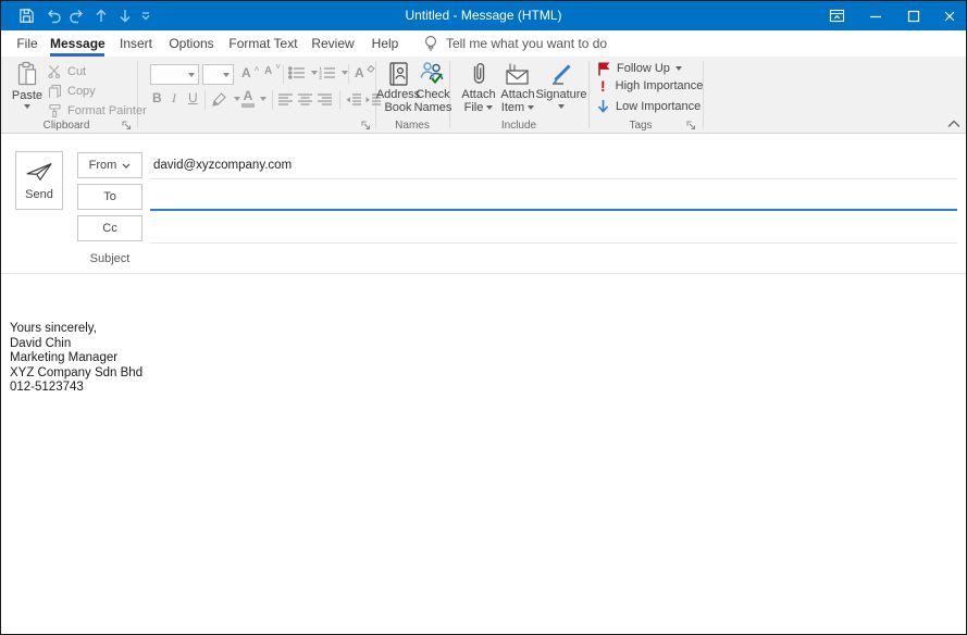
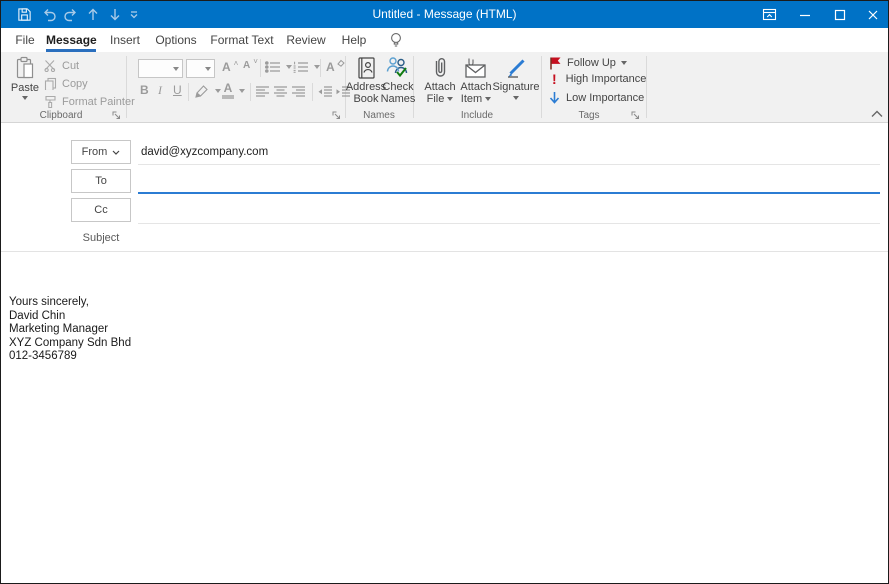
  Untitled - Message (HTML)
  File
  Message
  Insert
  Options
  Format Text
  Review
  Help
- Tell me what you want to do
  Paste
  Cut
  Copy
  Format Painter
  Clipboard
  A
  ˄
  A
  ˅
  A
  B
  I
  U
  A
  Address
  Book
  Check
  Names
  Names
  Attach
  File
  Attach
  Item
  Signature
  Include
  Follow Up
  !
  High Importance
  Low Importance
  Tags
- Send
  From
  david@xyzcompany.com
  To
  Cc
  Subject
  Yours sincerely,
  David Chin
  Marketing Manager
  XYZ Company Sdn Bhd
- 012-5123743
+ 012-3456789
